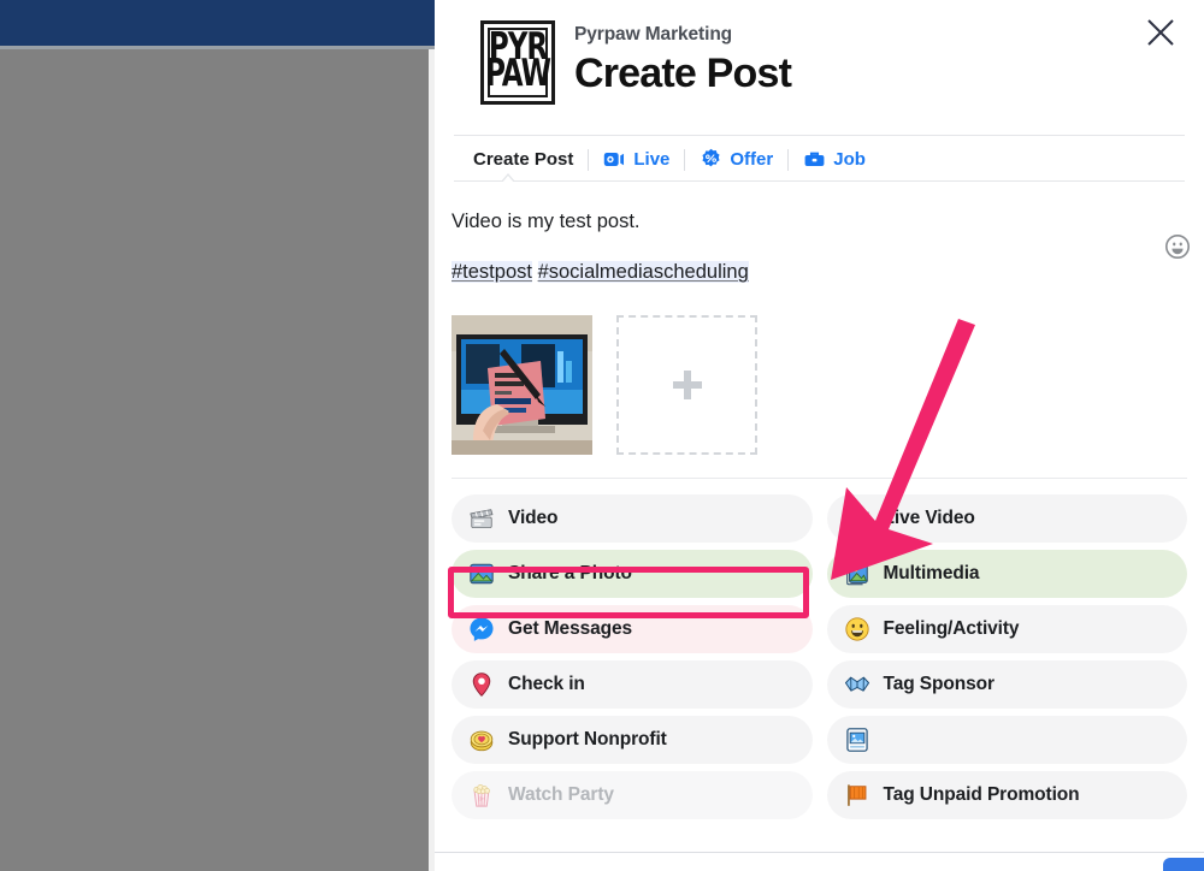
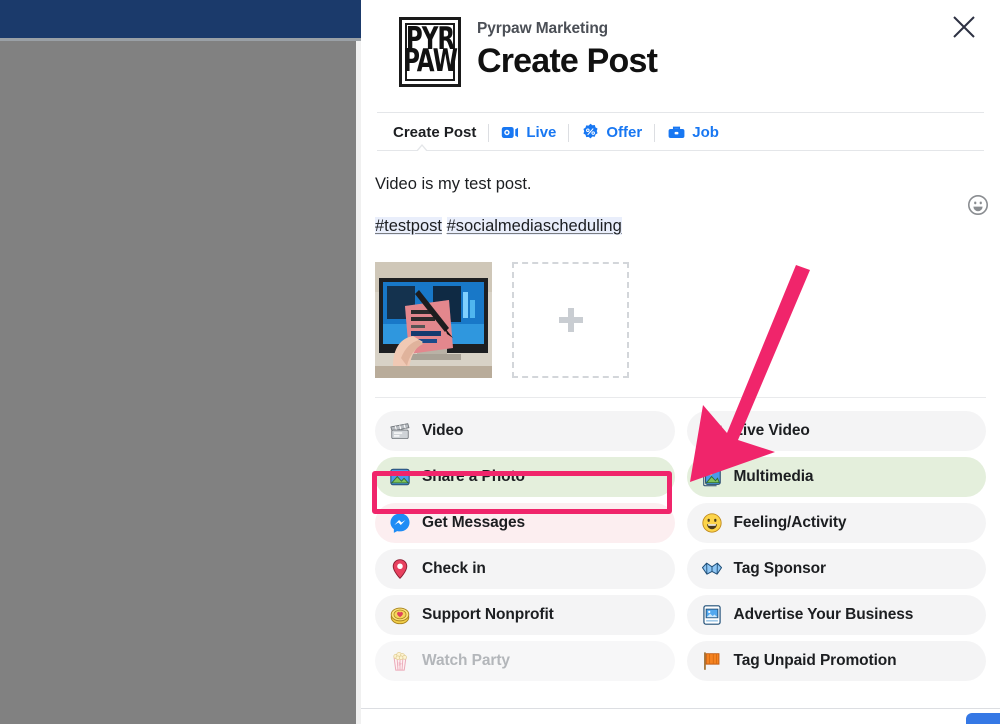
  PYR
  PAW
  Pyrpaw Marketing
  Create Post
  Create Post
  Live
  Offer
  Job
  Video is my test post.
  #testpost #socialmediascheduling
  Video
  ive Video
  Share a Photo
  Multimedia
  Get Messages
  Feeling/Activity
  Check in
  Tag Sponsor
  Support Nonprofit
+ Advertise Your Business
  Watch Party
  Tag Unpaid Promotion
